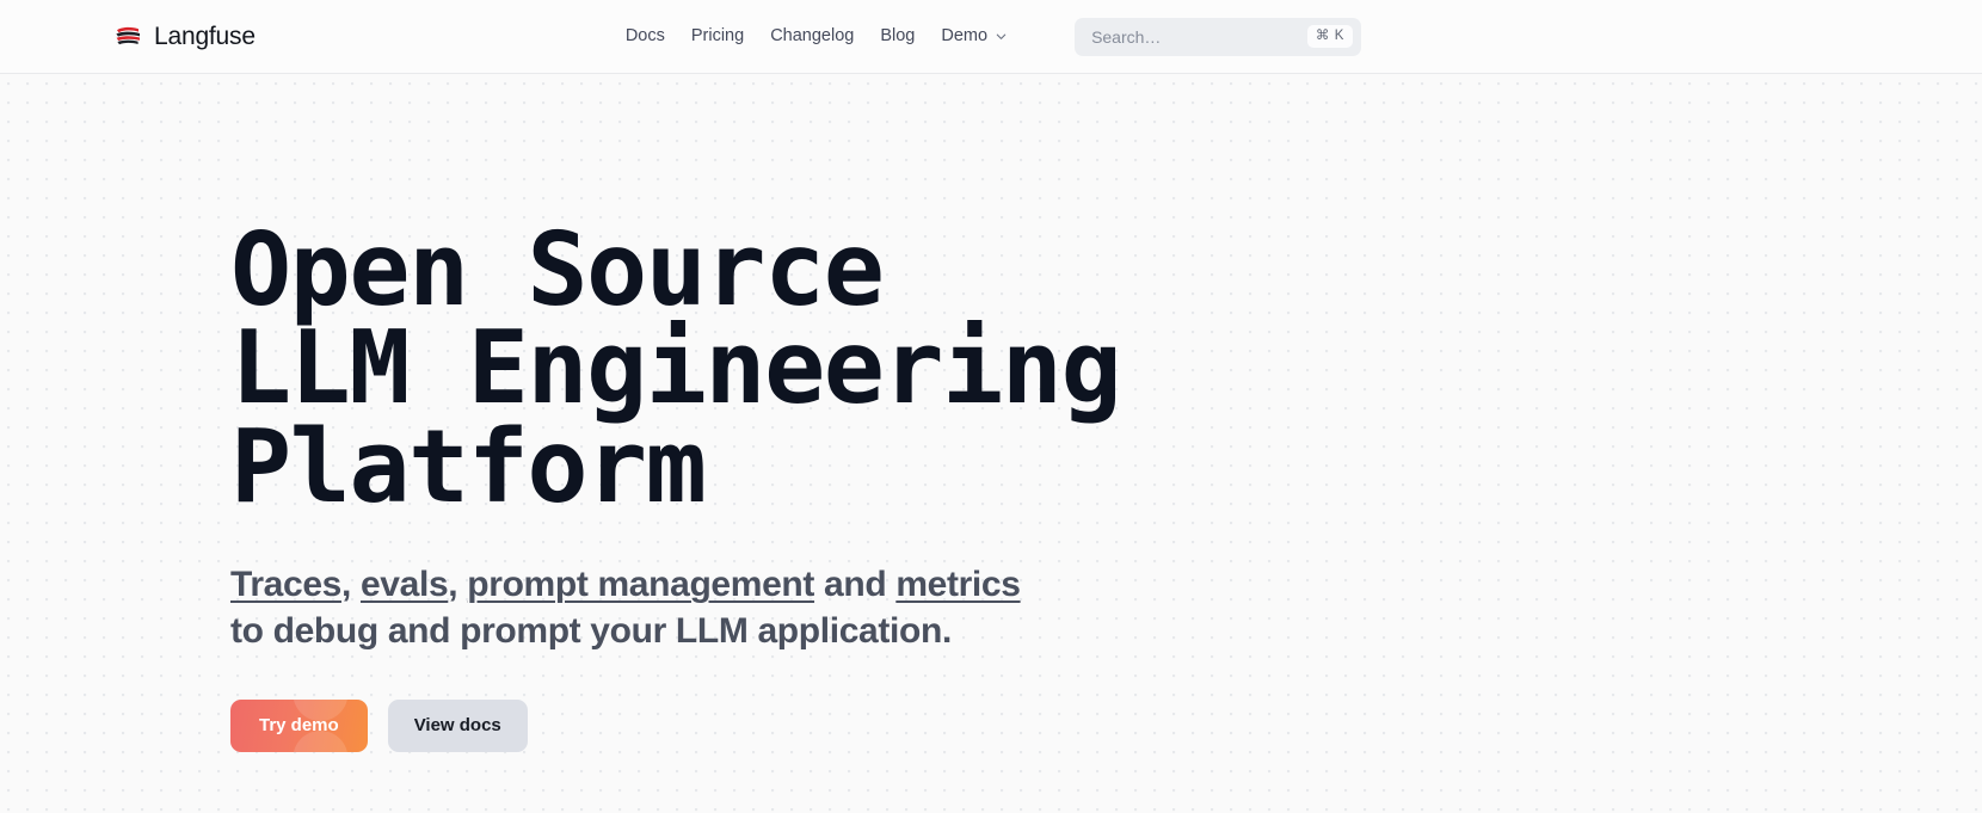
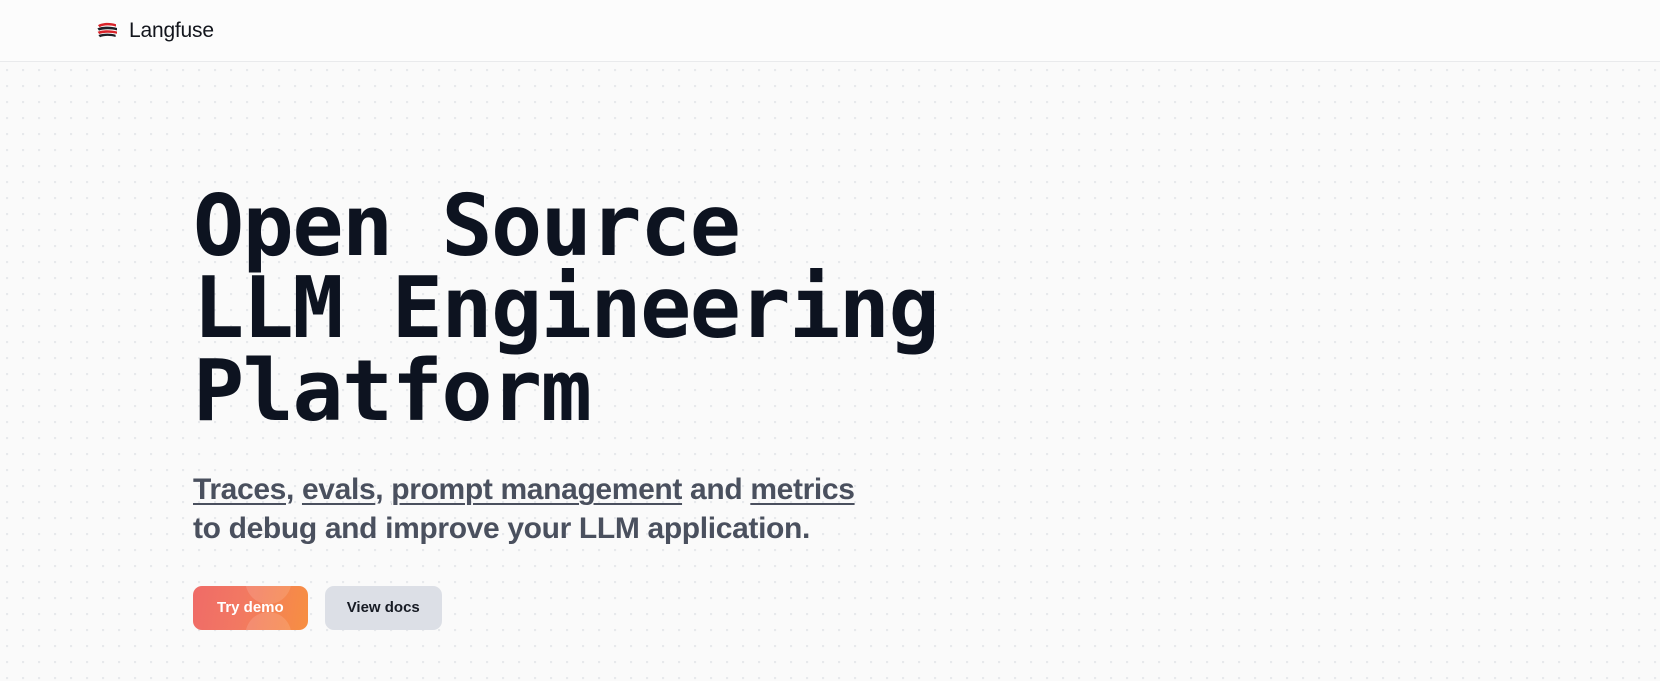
  Langfuse
- Docs
- Pricing
- Changelog
- Blog
- Demo
- Search…
- ⌘ K
  Open Source
  LLM Engineering
  Platform
  Traces, evals, prompt management and metrics
- to debug and prompt your LLM application.
+ to debug and improve your LLM application.
  Try demo
  View docs
